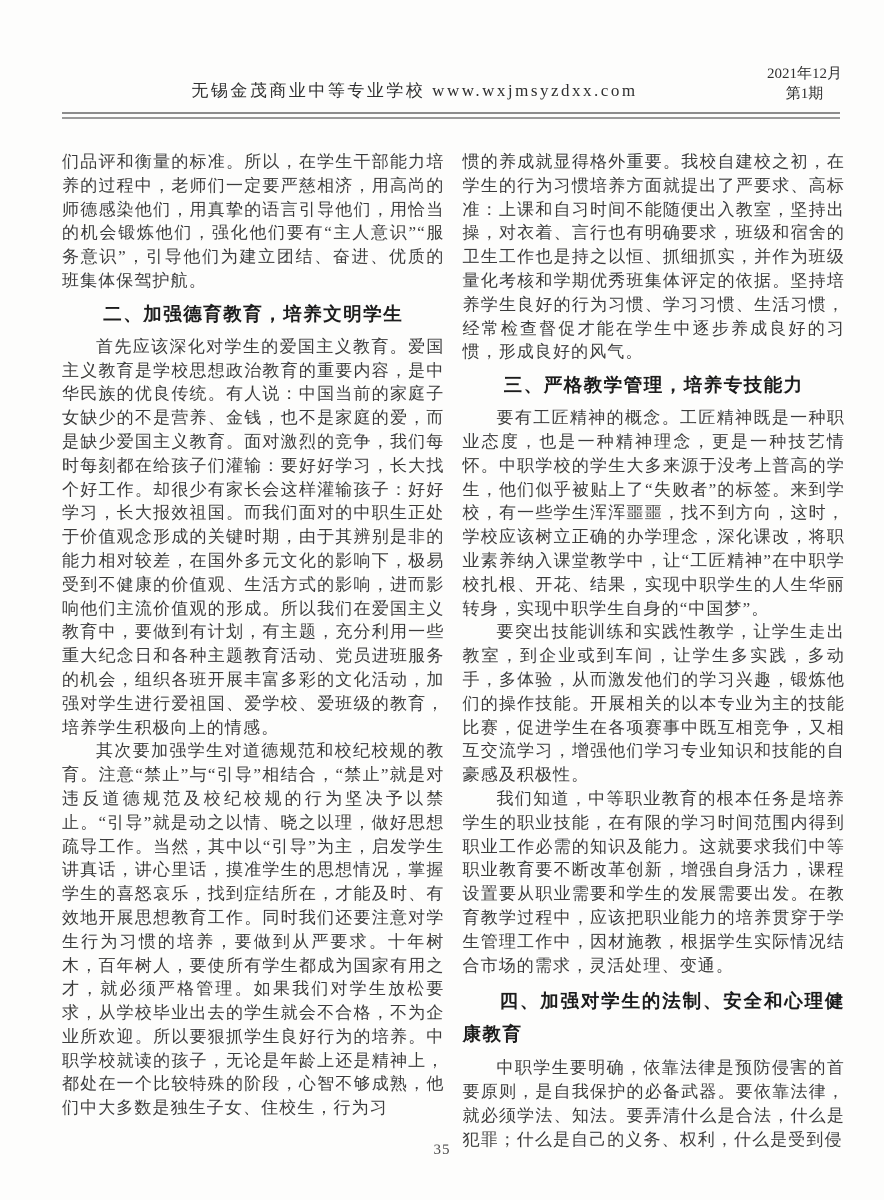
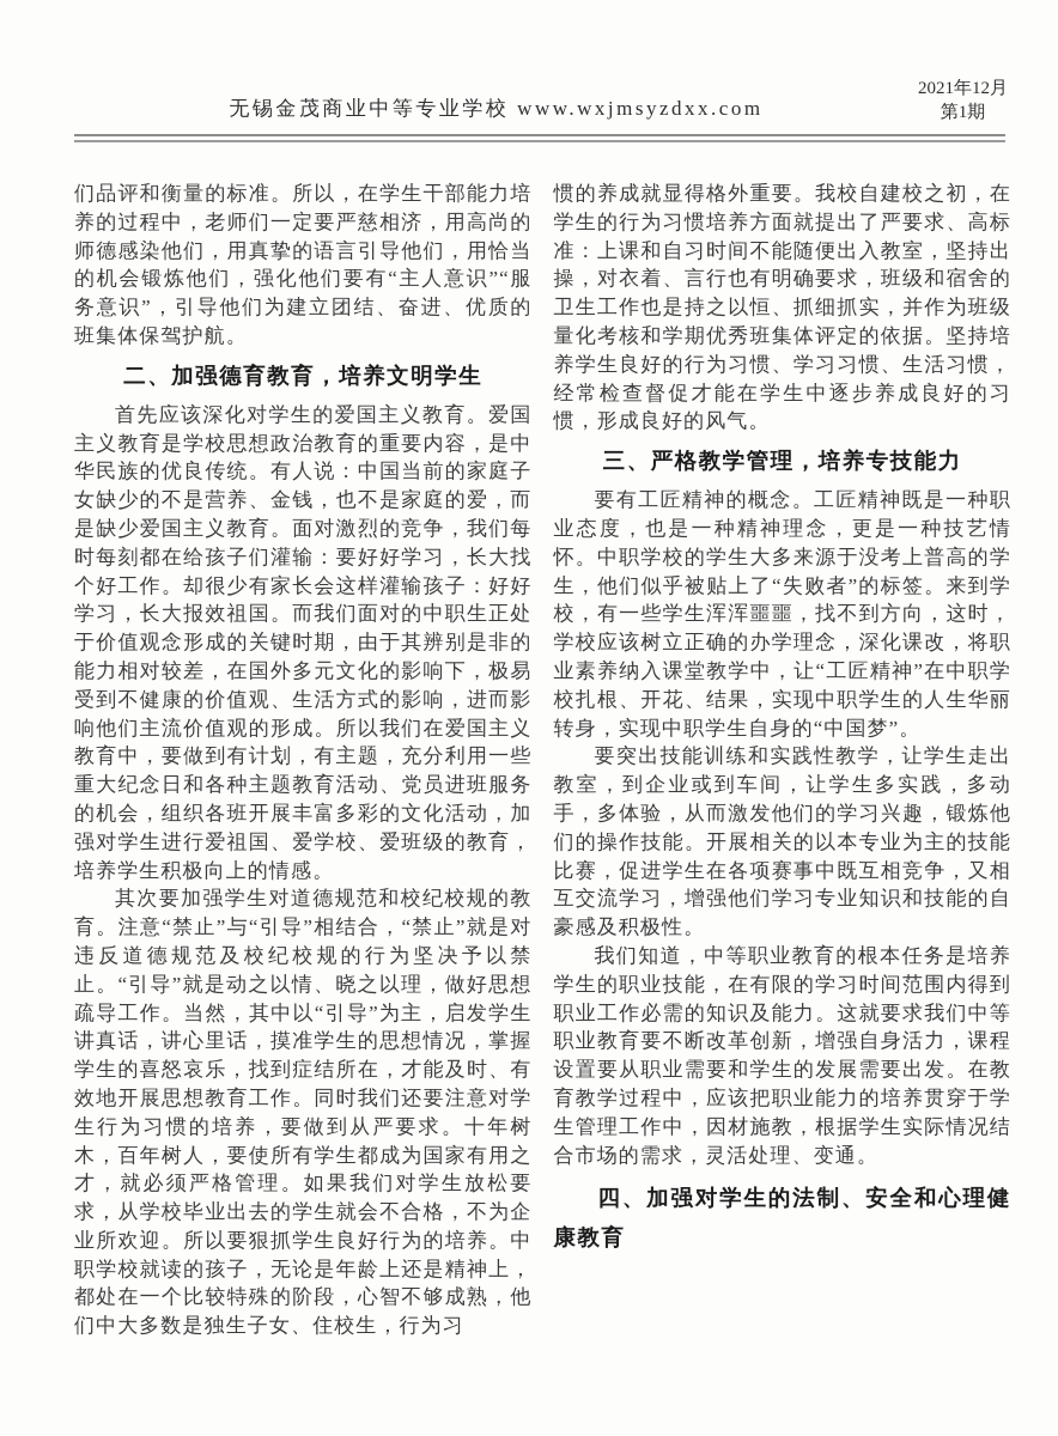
  无锡金茂商业中等专业学校 www.wxjmsyzdxx.com
  2021年12月
  第1期
  们品评和衡量的标准。所以，在学生干部能力培养的过程中，老师们一定要严慈相济，用高尚的师德感染他们，用真挚的语言引导他们，用恰当的机会锻炼他们，强化他们要有“主人意识”“服务意识”，引导他们为建立团结、奋进、优质的班集体保驾护航。
  二、加强德育教育，培养文明学生
  首先应该深化对学生的爱国主义教育。爱国主义教育是学校思想政治教育的重要内容，是中华民族的优良传统。有人说：中国当前的家庭子女缺少的不是营养、金钱，也不是家庭的爱，而是缺少爱国主义教育。面对激烈的竞争，我们每时每刻都在给孩子们灌输：要好好学习，长大找个好工作。却很少有家长会这样灌输孩子：好好学习，长大报效祖国。而我们面对的中职生正处于价值观念形成的关键时期，由于其辨别是非的能力相对较差，在国外多元文化的影响下，极易受到不健康的价值观、生活方式的影响，进而影响他们主流价值观的形成。所以我们在爱国主义教育中，要做到有计划，有主题，充分利用一些重大纪念日和各种主题教育活动、党员进班服务的机会，组织各班开展丰富多彩的文化活动，加强对学生进行爱祖国、爱学校、爱班级的教育，培养学生积极向上的情感。
  其次要加强学生对道德规范和校纪校规的教育。注意“禁止”与“引导”相结合，“禁止”就是对违反道德规范及校纪校规的行为坚决予以禁止。“引导”就是动之以情、晓之以理，做好思想疏导工作。当然，其中以“引导”为主，启发学生讲真话，讲心里话，摸准学生的思想情况，掌握学生的喜怒哀乐，找到症结所在，才能及时、有效地开展思想教育工作。同时我们还要注意对学生行为习惯的培养，要做到从严要求。十年树木，百年树人，要使所有学生都成为国家有用之才，就必须严格管理。如果我们对学生放松要求，从学校毕业出去的学生就会不合格，不为企业所欢迎。所以要狠抓学生良好行为的培养。中职学校就读的孩子，无论是年龄上还是精神上，都处在一个比较特殊的阶段，心智不够成熟，他们中大多数是独生子女、住校生，行为习
  惯的养成就显得格外重要。我校自建校之初，在学生的行为习惯培养方面就提出了严要求、高标准：上课和自习时间不能随便出入教室，坚持出操，对衣着、言行也有明确要求，班级和宿舍的卫生工作也是持之以恒、抓细抓实，并作为班级量化考核和学期优秀班集体评定的依据。坚持培养学生良好的行为习惯、学习习惯、生活习惯，经常检查督促才能在学生中逐步养成良好的习惯，形成良好的风气。
  三、严格教学管理，培养专技能力
  要有工匠精神的概念。工匠精神既是一种职业态度，也是一种精神理念，更是一种技艺情怀。中职学校的学生大多来源于没考上普高的学生，他们似乎被贴上了“失败者”的标签。来到学校，有一些学生浑浑噩噩，找不到方向，这时，学校应该树立正确的办学理念，深化课改，将职业素养纳入课堂教学中，让“工匠精神”在中职学校扎根、开花、结果，实现中职学生的人生华丽转身，实现中职学生自身的“中国梦”。
  要突出技能训练和实践性教学，让学生走出教室，到企业或到车间，让学生多实践，多动手，多体验，从而激发他们的学习兴趣，锻炼他们的操作技能。开展相关的以本专业为主的技能比赛，促进学生在各项赛事中既互相竞争，又相互交流学习，增强他们学习专业知识和技能的自豪感及积极性。
  我们知道，中等职业教育的根本任务是培养学生的职业技能，在有限的学习时间范围内得到职业工作必需的知识及能力。这就要求我们中等职业教育要不断改革创新，增强自身活力，课程设置要从职业需要和学生的发展需要出发。在教育教学过程中，应该把职业能力的培养贯穿于学生管理工作中，因材施教，根据学生实际情况结合市场的需求，灵活处理、变通。
  四、加强对学生的法制、安全和心理健康教育
- 中职学生要明确，依靠法律是预防侵害的首要原则，是自我保护的必备武器。要依靠法律，就必须学法、知法。要弄清什么是合法，什么是犯罪；什么是自己的义务、权利，什么是受到侵
- 35
